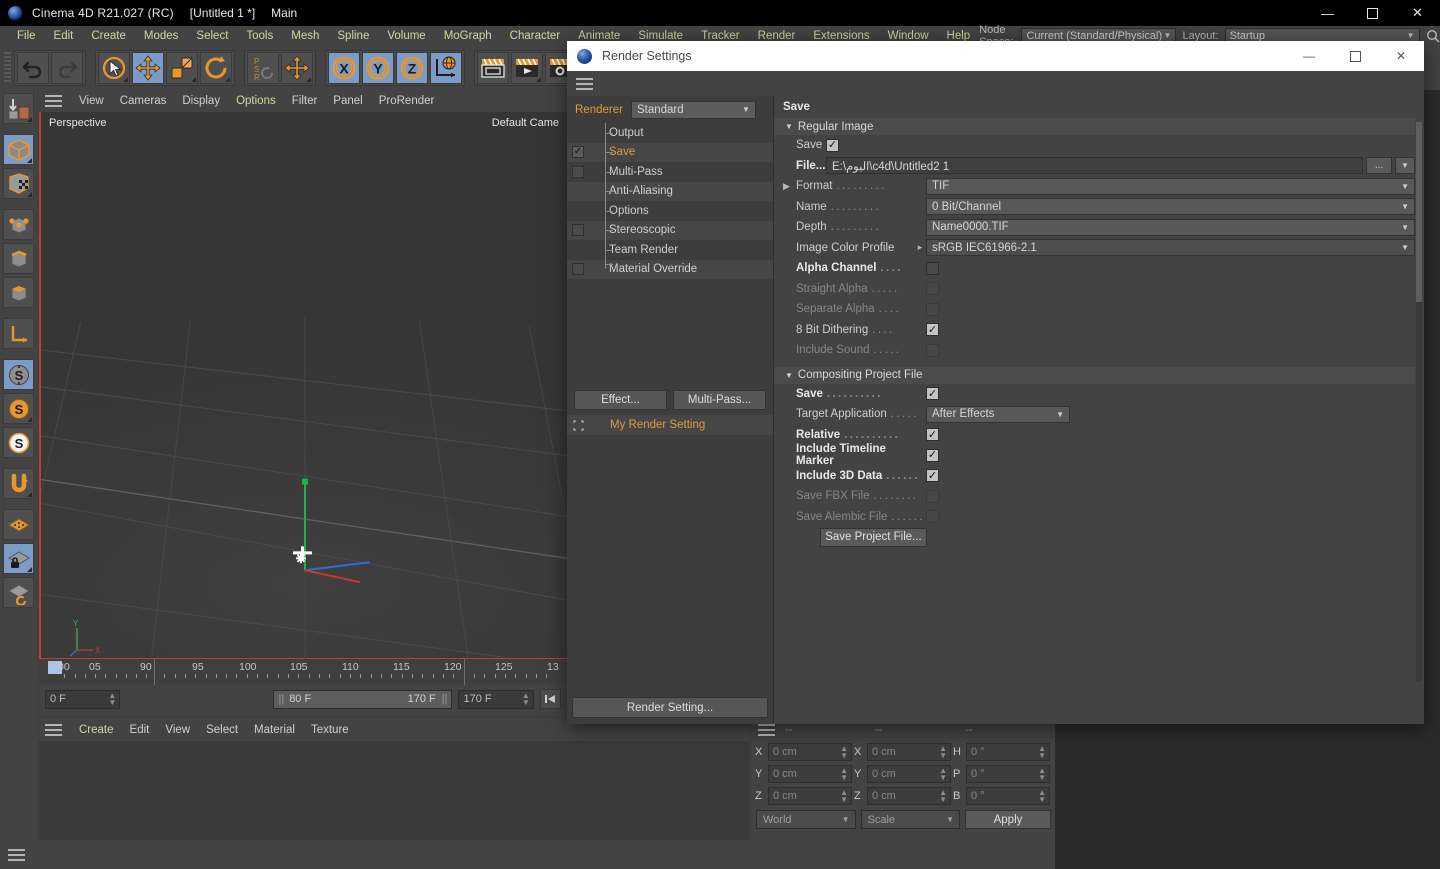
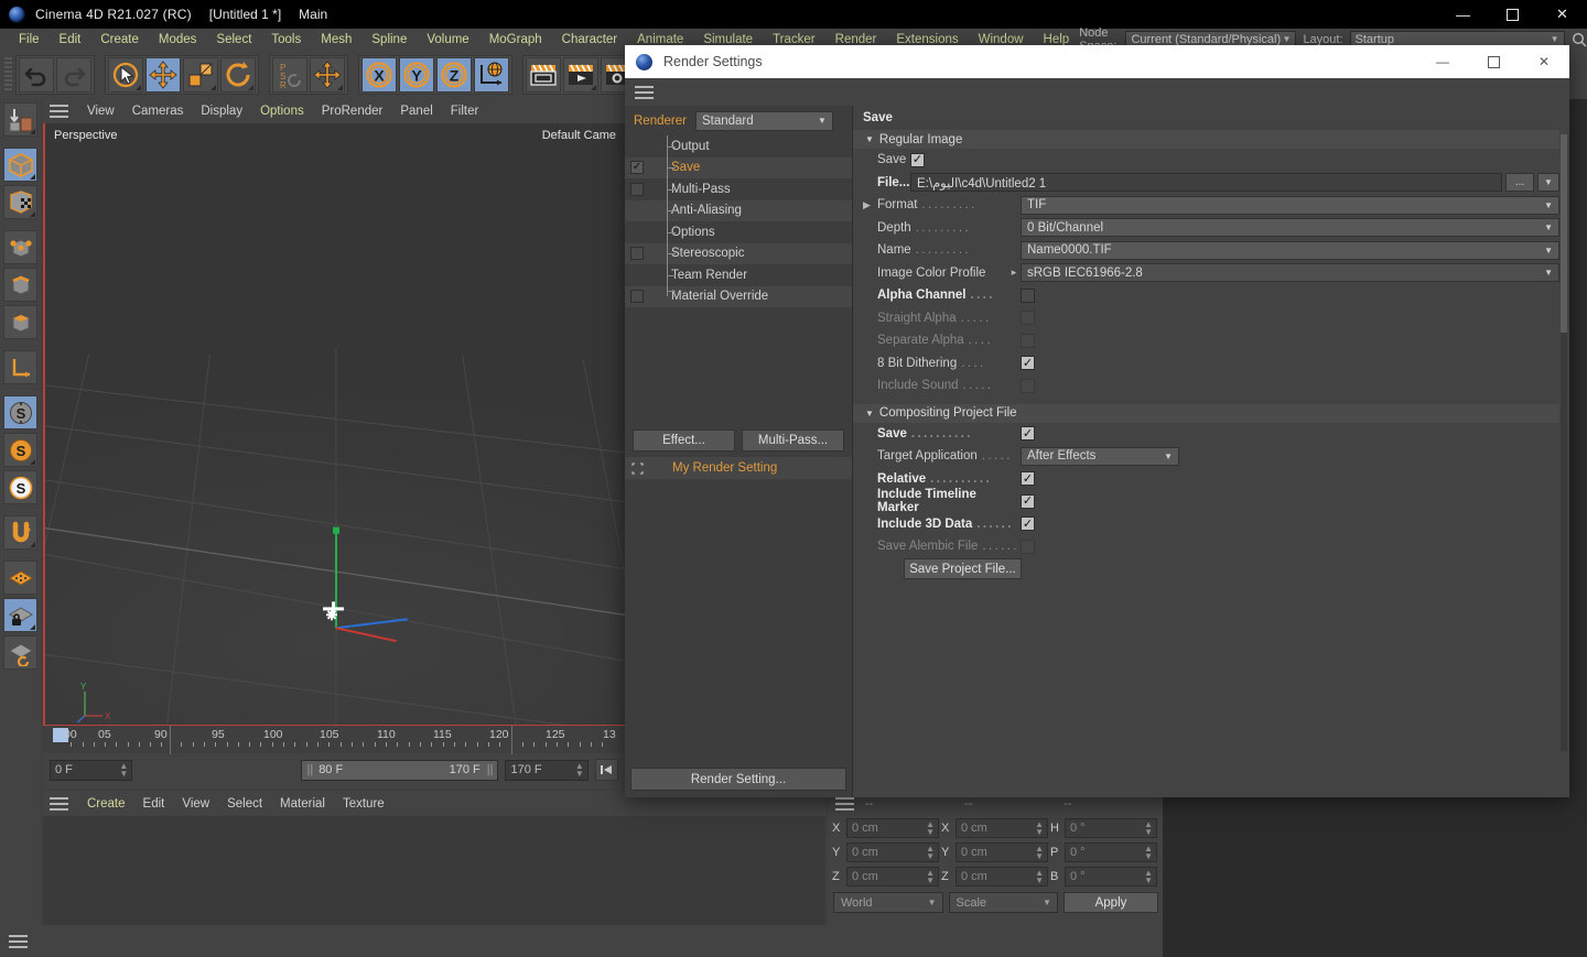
  Cinema 4D R21.027 (RC)
  [Untitled 1 *]
  Main
  —
  ✕
  File
  Edit
  Create
  Modes
  Select
  Tools
  Mesh
  Spline
  Volume
  MoGraph
  Character
  Animate
  Simulate
  Tracker
  Render
  Extensions
  Window
  Help
  Current (Standard/Physical)
  ▼
  Layout:
  Startup
  ▼
  P
  S
  R
  X
  Y
  Z
  S
  S
  S
  View
  Cameras
  Display
  Options
- Filter
+ ProRender
  Panel
- ProRender
+ Filter
  Y
  X
  Perspective
  Default Came
  00
  05
  90
  95
  100
  105
  110
  115
  120
  125
  13
  0 F
  ▲
  ▼
  ||
  80 F
  170 F
  ||
  170 F
  ▲
  ▼
  Create
  Edit
  View
  Select
  Material
  Texture
  --
  --
  --
  X
  0 cm
  ▲
  ▼
  X
  0 cm
  ▲
  ▼
  H
  0 °
  ▲
  ▼
  Y
  0 cm
  ▲
  ▼
  Y
  0 cm
  ▲
  ▼
  P
  0 °
  ▲
  ▼
  Z
  0 cm
  ▲
  ▼
  Z
  0 cm
  ▲
  ▼
  B
  0 °
  ▲
  ▼
  World
  ▼
  Scale
  ▼
  Apply
  Render Settings
  —
  ✕
  Renderer
  Standard
  ▼
  Output
  ✓
  ave
  Multi-Pass
  nti-Aliasing
  Options
  tereoscopic
  eam Render
  Material Override
  Effect...
  Multi-Pass...
  My Render Setting
  Render Setting...
  Save
  ▼
  Regular Image
  Save
  ✓
  File...
  E:\اليوم\c4d\Untitled2 1
  ...
  ▼
  ▶
  Format
  .........
  TIF
  ▼
- Name
+ Depth
  .........
  0 Bit/Channel
  ▼
- Depth
+ Name
  .........
  Name0000.TIF
  ▼
  Image Color Profile
  ▸
- sRGB IEC61966-2.1
+ sRGB IEC61966-2.8
  ▼
  Alpha Channel
  ....
  Straight Alpha
  .....
  Separate Alpha
  ....
  8 Bit Dithering
  ....
  ✓
  Include Sound
  .....
  ▼
  Compositing Project File
  Save
  ..........
  ✓
  Target Application
  .....
  After Effects
  ▼
  Relative
  ..........
  ✓
  Include Timeline Marker
  ✓
  Include 3D Data
  ......
  ✓
- Save FBX File
- ........
  Save Alembic File
  ......
  Save Project File...
